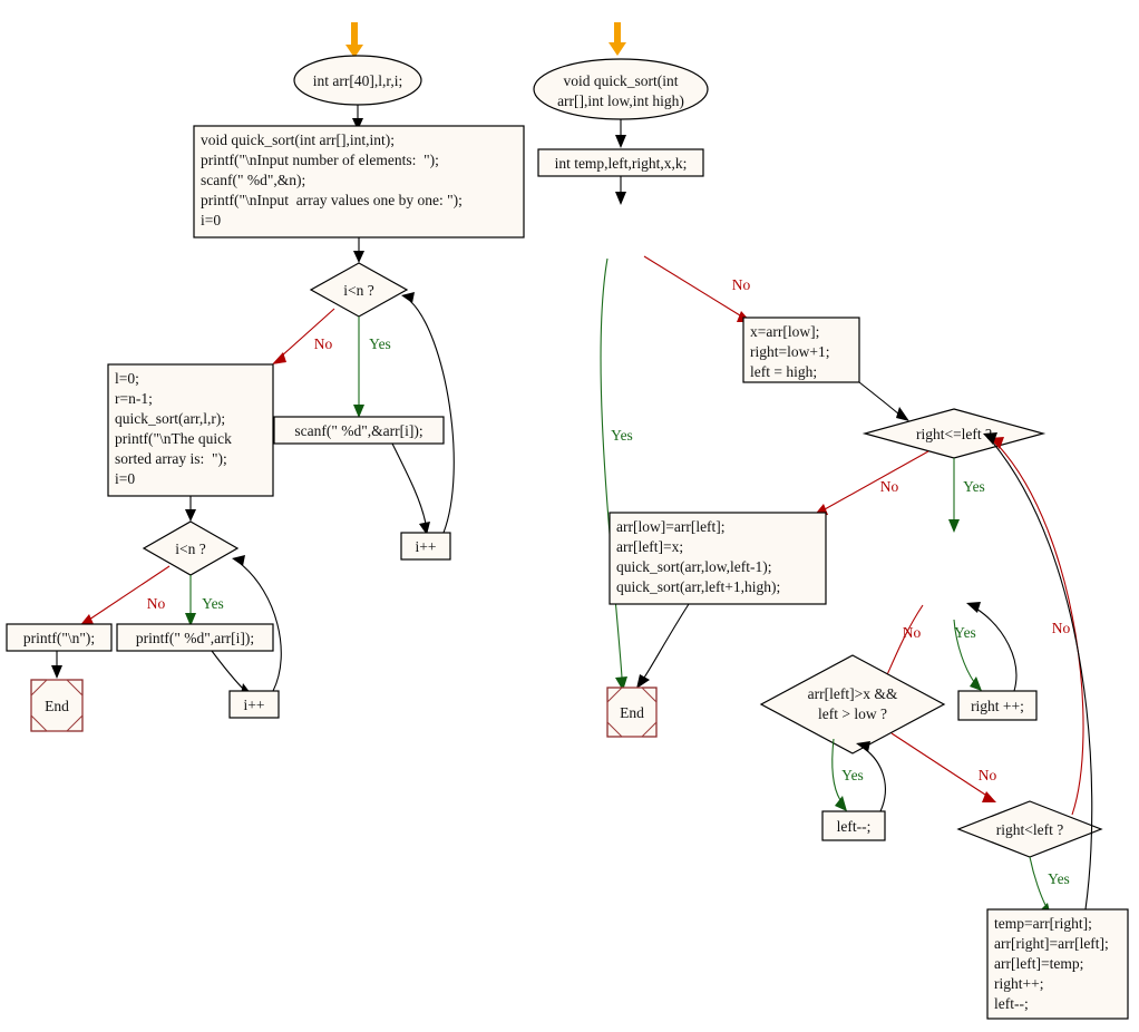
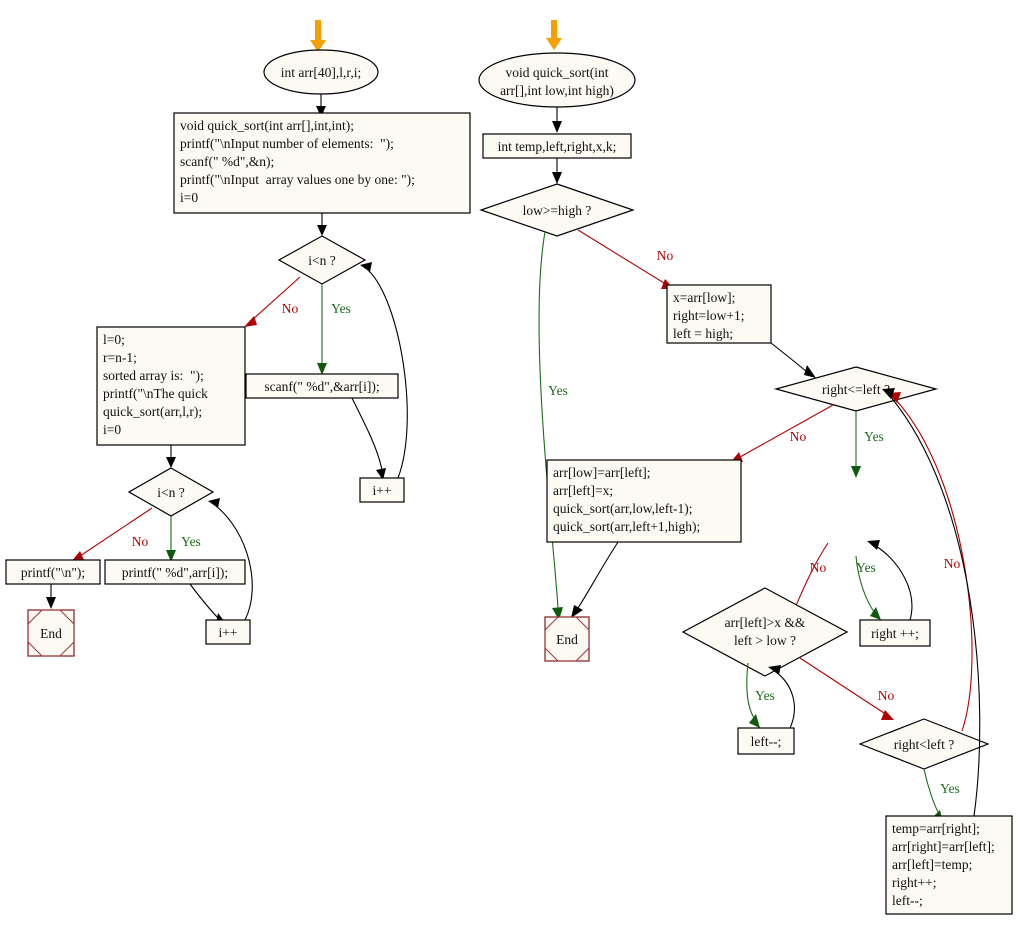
  int arr[40],l,r,i;
  void quick_sort(int arr[],int,int);
  printf("\nInput number of elements: ");
  scanf(" %d",&n);
  printf("\nInput array values one by one: ");
  i=0
  i<n ?
  No
  Yes
  scanf(" %d",&arr[i]);
  i++
  l=0;
  r=n-1;
- quick_sort(arr,l,r);
+ sorted array is: ");
  printf("\nThe quick
- sorted array is: ");
+ quick_sort(arr,l,r);
  i=0
  i<n ?
  No
  Yes
  printf("\n");
  End
  printf(" %d",arr[i]);
  i++
  void quick_sort(int
  arr[],int low,int high)
  int temp,left,right,x,k;
+ low>=high ?
  Yes
  No
  x=arr[low];
  right=low+1;
  left = high;
  right<=left
  No
  Yes
  arr[low]=arr[left];
  arr[left]=x;
  quick_sort(arr,low,left-1);
  quick_sort(arr,left+1,high);
  End
  No
  Yes
  right ++;
  arr[left]>x &&
  left > low ?
  Yes
  left--;
  No
  right<left ?
  No
  Yes
  temp=arr[right];
  arr[right]=arr[left];
  arr[left]=temp;
  right++;
  left--;
